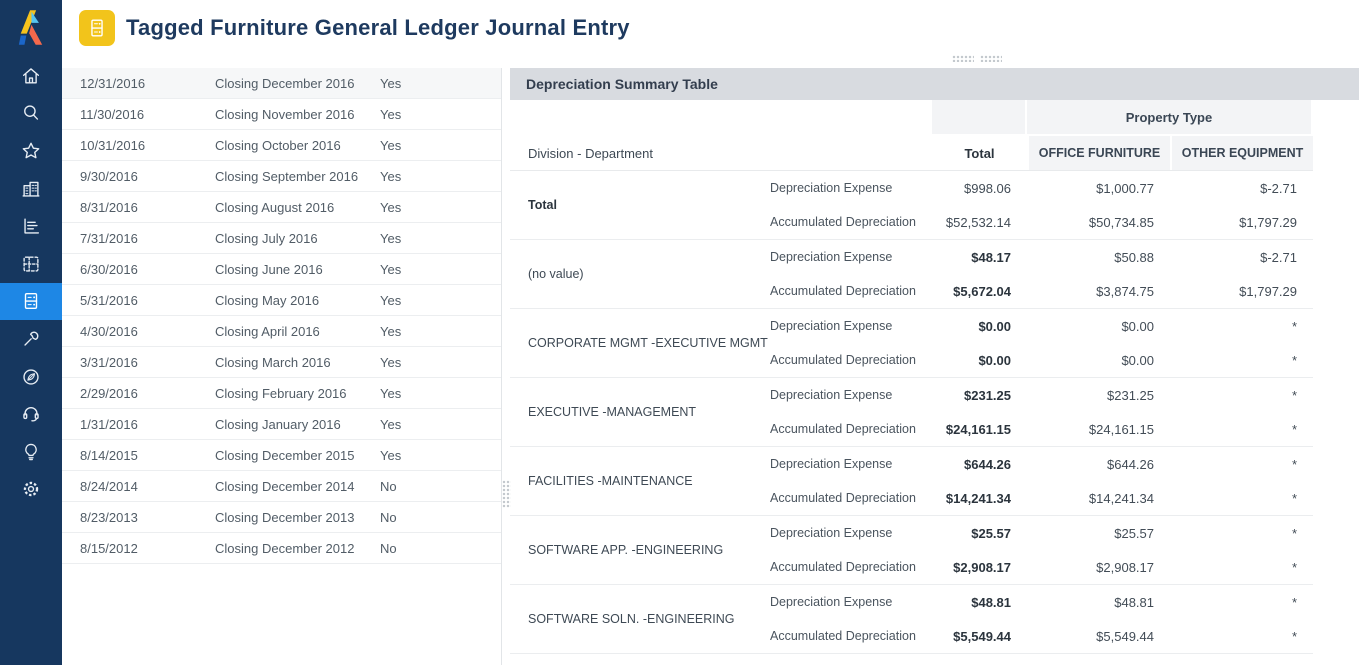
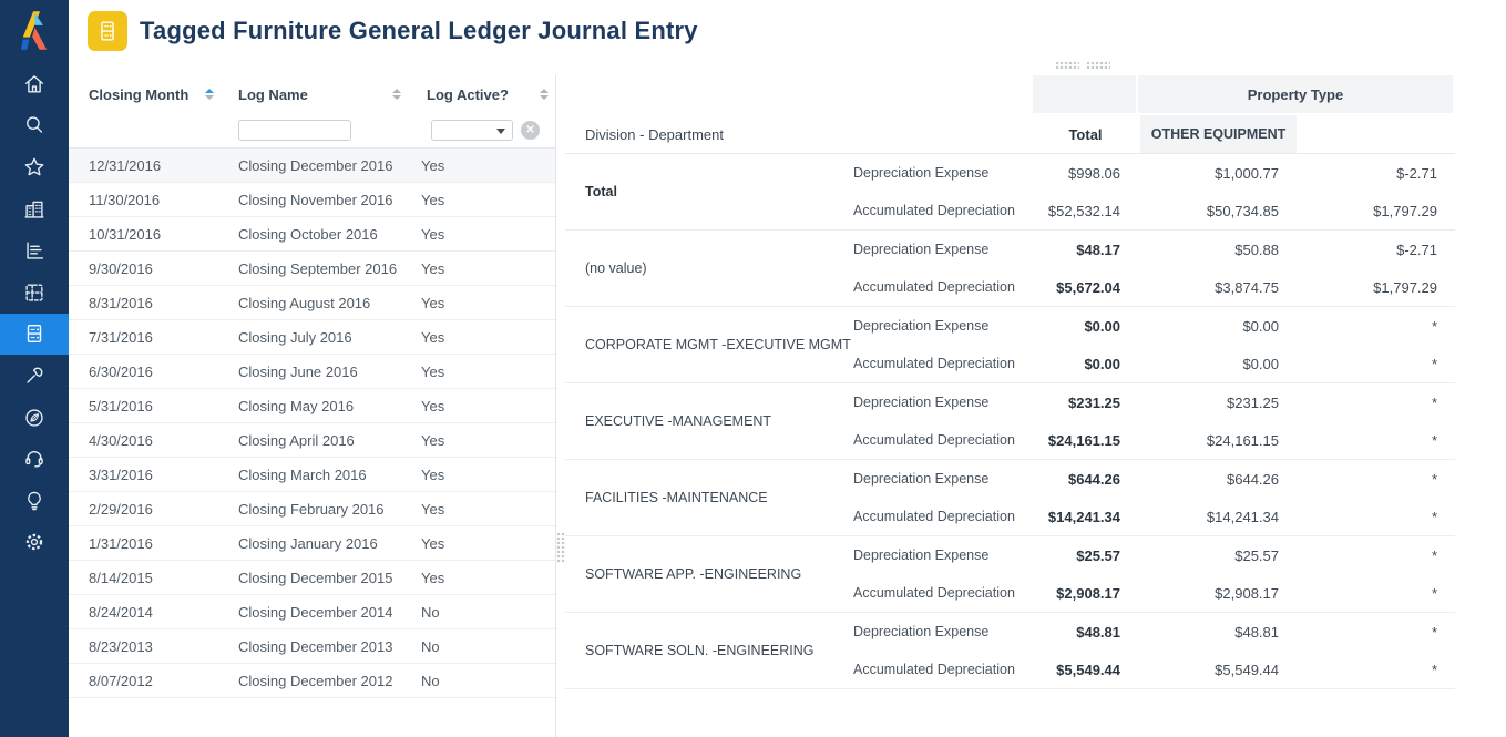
  Tagged Furniture General Ledger Journal Entry
+ Closing Month
+ Log Name
+ Log Active?
+ ✕
  12/31/2016
  Closing December 2016
  Yes
  11/30/2016
  Closing November 2016
  Yes
  10/31/2016
  Closing October 2016
  Yes
  9/30/2016
  Closing September 2016
  Yes
  8/31/2016
  Closing August 2016
  Yes
  7/31/2016
  Closing July 2016
  Yes
  6/30/2016
  Closing June 2016
  Yes
  5/31/2016
  Closing May 2016
  Yes
  4/30/2016
  Closing April 2016
  Yes
  3/31/2016
  Closing March 2016
  Yes
  2/29/2016
  Closing February 2016
  Yes
  1/31/2016
  Closing January 2016
  Yes
  8/14/2015
  Closing December 2015
  Yes
  8/24/2014
  Closing December 2014
  No
  8/23/2013
  Closing December 2013
  No
- 8/15/2012
+ 8/07/2012
  Closing December 2012
  No
- Depreciation Summary Table
  Property Type
  Division - Department
  Total
- OFFICE FURNITURE
  OTHER EQUIPMENT
  Total
  Depreciation Expense
  $998.06
  $1,000.77
  $-2.71
  Accumulated Depreciation
  $52,532.14
  $50,734.85
  $1,797.29
  (no value)
  Depreciation Expense
  $48.17
  $50.88
  $-2.71
  Accumulated Depreciation
  $5,672.04
  $3,874.75
  $1,797.29
  CORPORATE MGMT -EXECUTIVE MGMT
  Depreciation Expense
  $0.00
  $0.00
  *
  Accumulated Depreciation
  $0.00
  $0.00
  *
  EXECUTIVE -MANAGEMENT
  Depreciation Expense
  $231.25
  $231.25
  *
  Accumulated Depreciation
  $24,161.15
  $24,161.15
  *
  FACILITIES -MAINTENANCE
  Depreciation Expense
  $644.26
  $644.26
  *
  Accumulated Depreciation
  $14,241.34
  $14,241.34
  *
  SOFTWARE APP. -ENGINEERING
  Depreciation Expense
  $25.57
  $25.57
  *
  Accumulated Depreciation
  $2,908.17
  $2,908.17
  *
  SOFTWARE SOLN. -ENGINEERING
  Depreciation Expense
  $48.81
  $48.81
  *
  Accumulated Depreciation
  $5,549.44
  $5,549.44
  *
